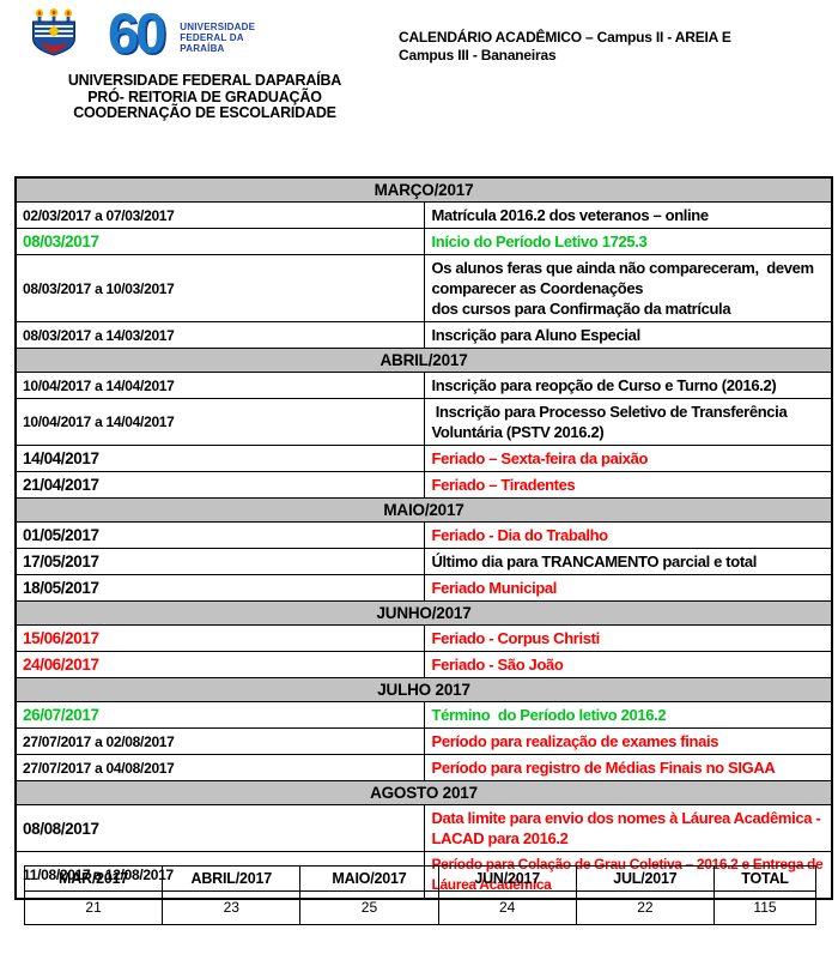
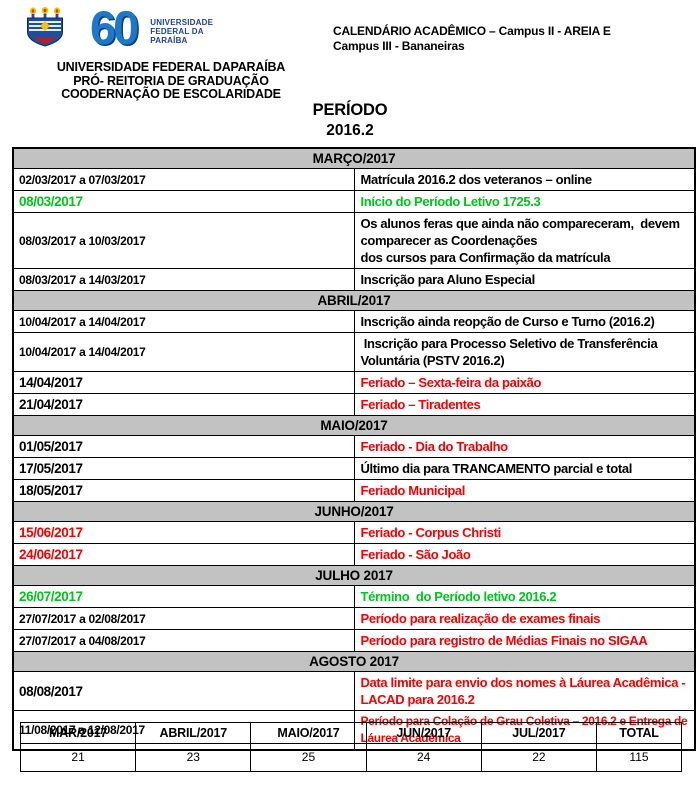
  60
  UNIVERSIDADE
  FEDERAL DA
  PARAÍBA
  UNIVERSIDADE FEDERAL DAPARAÍBA
  PRÓ- REITORIA DE GRADUAÇÃO
  COODERNAÇÃO DE ESCOLARIDADE
  CALENDÁRIO ACADÊMICO – Campus II - AREIA E
  Campus III - Bananeiras
+ PERÍODO
+ 2016.2
  MARÇO/2017
  02/03/2017 a 07/03/2017	Matrícula 2016.2 dos veteranos – online
  08/03/2017	Início do Período Letivo 1725.3
  08/03/2017 a 10/03/2017	Os alunos feras que ainda não compareceram, devem comparecer as Coordenações dos cursos para Confirmação da matrícula
  08/03/2017 a 14/03/2017	Inscrição para Aluno Especial
  ABRIL/2017
- 10/04/2017 a 14/04/2017	Inscrição para reopção de Curso e Turno (2016.2)
+ 10/04/2017 a 14/04/2017	Inscrição ainda reopção de Curso e Turno (2016.2)
  10/04/2017 a 14/04/2017	Inscrição para Processo Seletivo de Transferência Voluntária (PSTV 2016.2)
  14/04/2017	Feriado – Sexta-feira da paixão
  21/04/2017	Feriado – Tiradentes
  MAIO/2017
  01/05/2017	Feriado - Dia do Trabalho
  17/05/2017	Último dia para TRANCAMENTO parcial e total
  18/05/2017	Feriado Municipal
  JUNHO/2017
  15/06/2017	Feriado - Corpus Christi
  24/06/2017	Feriado - São João
  JULHO 2017
  26/07/2017	Término do Período letivo 2016.2
  27/07/2017 a 02/08/2017	Período para realização de exames finais
  27/07/2017 a 04/08/2017	Período para registro de Médias Finais no SIGAA
  AGOSTO 2017
  08/08/2017	Data limite para envio dos nomes à Láurea Acadêmica - LACAD para 2016.2
  11/08/2017 a 12/08/2017	Período para Colação de Grau Coletiva – 2016.2 e Entrega de Láurea Acadêmica
  MAR/2017	ABRIL/2017	MAIO/2017	JUN/2017	JUL/2017	TOTAL
  21	23	25	24	22	115
